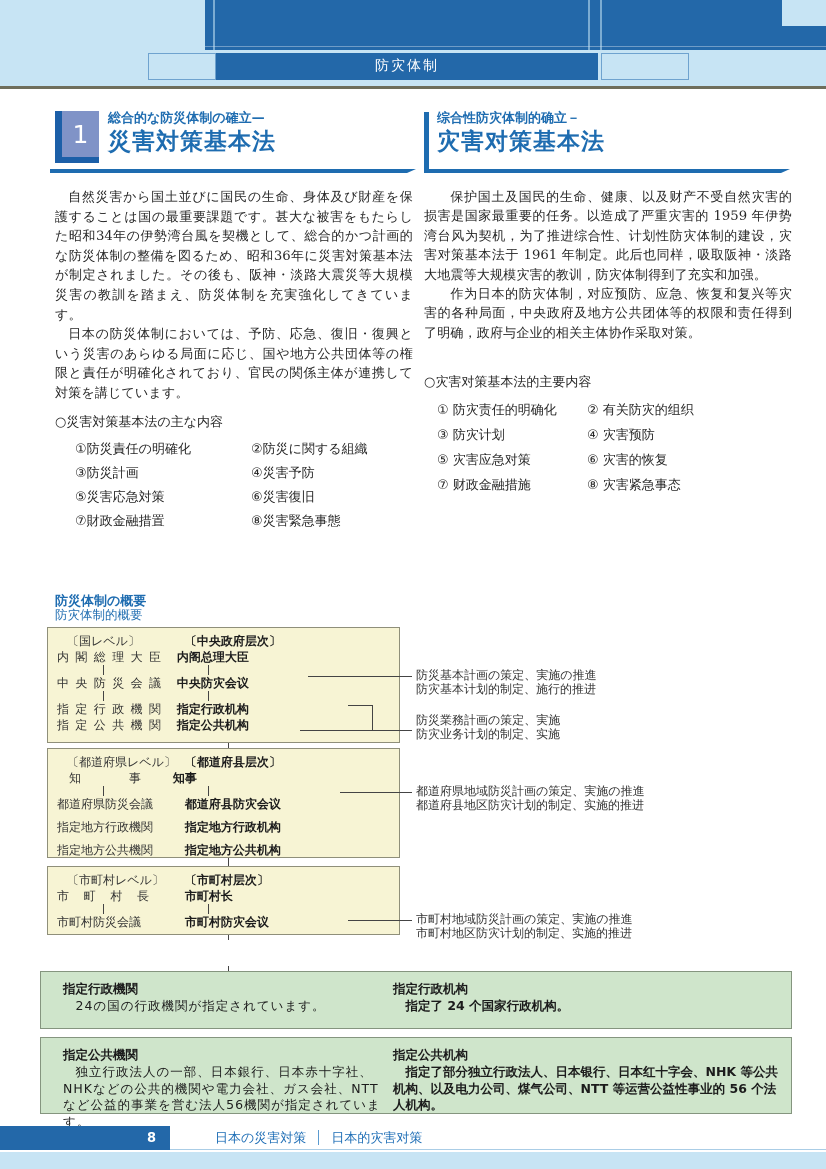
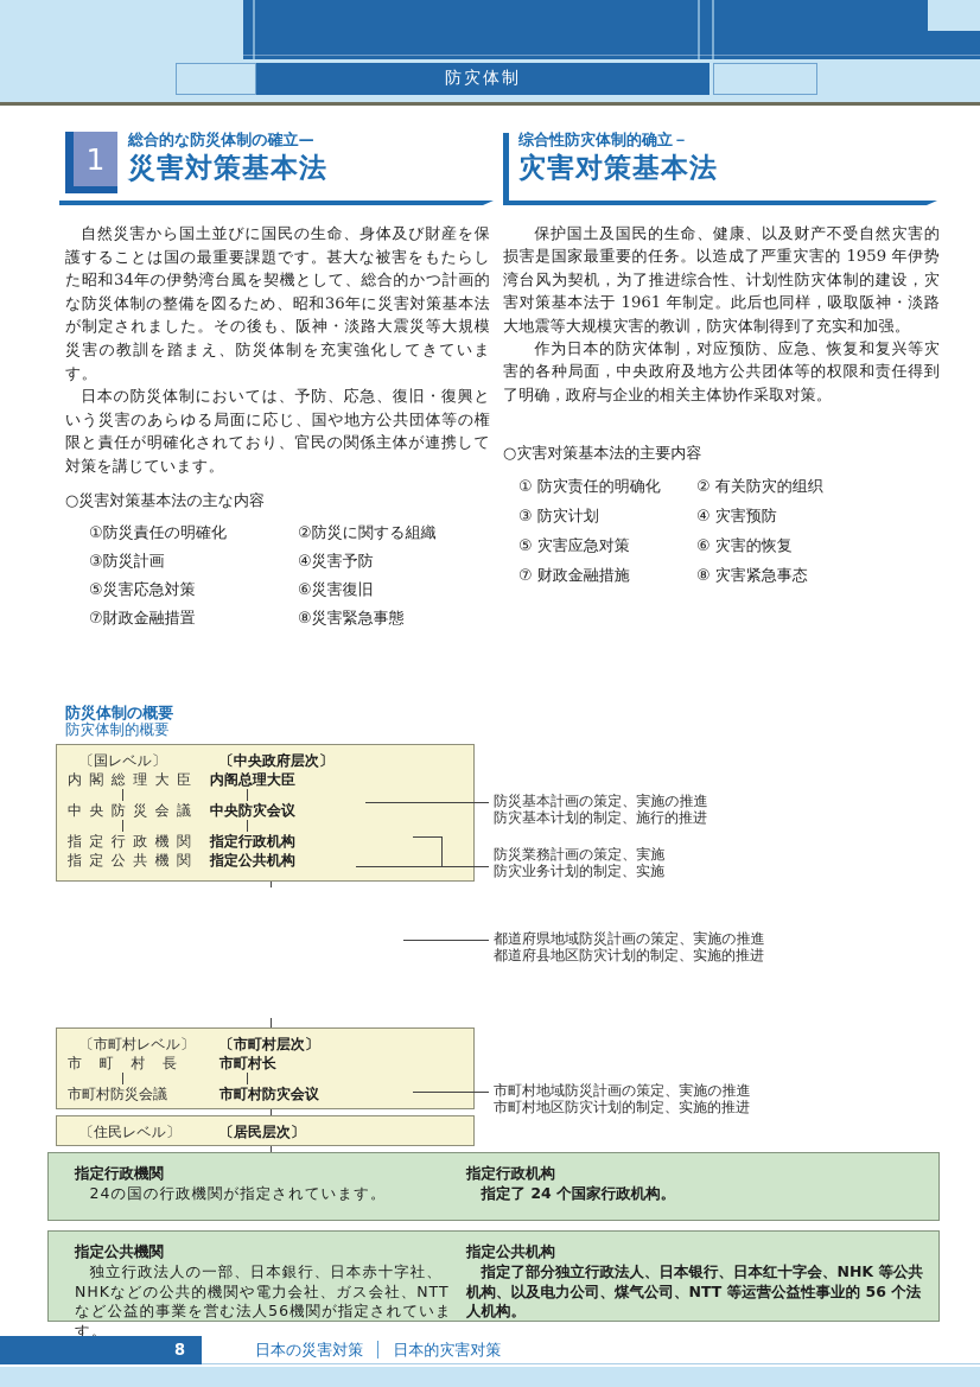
  防灾体制
  1
  総合的な防災体制の確立—
  災害対策基本法
  综合性防灾体制的确立－
  灾害对策基本法
  自然災害から国土並びに国民の生命、身体及び財産を保護することは国の最重要課題です。甚大な被害をもたらした昭和34年の伊勢湾台風を契機として、総合的かつ計画的な防災体制の整備を図るため、昭和36年に災害対策基本法が制定されました。その後も、阪神・淡路大震災等大規模災害の教訓を踏まえ、防災体制を充実強化してきています。
  日本の防災体制においては、予防、応急、復旧・復興という災害のあらゆる局面に応じ、国や地方公共団体等の権限と責任が明確化されており、官民の関係主体が連携して対策を講じています。
  ○災害対策基本法の主な内容
  ①防災責任の明確化
  ②防災に関する組織
  ③防災計画
  ④災害予防
  ⑤災害応急対策
  ⑥災害復旧
  ⑦財政金融措置
  ⑧災害緊急事態
  保护国土及国民的生命、健康、以及财产不受自然灾害的损害是国家最重要的任务。以造成了严重灾害的 1959 年伊势湾台风为契机，为了推进综合性、计划性防灾体制的建设，灾害对策基本法于 1961 年制定。此后也同样，吸取阪神・淡路大地震等大规模灾害的教训，防灾体制得到了充实和加强。
  作为日本的防灾体制，对应预防、应急、恢复和复兴等灾害的各种局面，中央政府及地方公共团体等的权限和责任得到了明确，政府与企业的相关主体协作采取对策。
  ○灾害对策基本法的主要内容
  ① 防灾责任的明确化
  ② 有关防灾的组织
  ③ 防灾计划
  ④ 灾害预防
  ⑤ 灾害应急对策
  ⑥ 灾害的恢复
  ⑦ 财政金融措施
  ⑧ 灾害紧急事态
  防災体制の概要
  防灾体制的概要
  〔国レベル〕 〔中央政府层次〕
  内閣総理大臣 内阁总理大臣
  中央防災会議 中央防灾会议
  指定行政機関 指定行政机构
  指定公共機関 指定公共机构
- 〔都道府県レベル〕 〔都道府县层次〕
- 知事 知事
- 都道府県防災会議 都道府县防灾会议
- 指定地方行政機関 指定地方行政机构
- 指定地方公共機関 指定地方公共机构
  〔市町村レベル〕 〔市町村层次〕
  市町村長 市町村长
  市町村防災会議 市町村防灾会议
+ 〔住民レベル〕 〔居民层次〕
  防災基本計画の策定、実施の推進
  防灾基本计划的制定、施行的推进
  防災業務計画の策定、実施
  防灾业务计划的制定、实施
  都道府県地域防災計画の策定、実施の推進
  都道府县地区防灾计划的制定、实施的推进
  市町村地域防災計画の策定、実施の推進
  市町村地区防灾计划的制定、实施的推进
  指定行政機関
  24の国の行政機関が指定されています。
  指定行政机构
  指定了 24 个国家行政机构。
  指定公共機関
  独立行政法人の一部、日本銀行、日本赤十字社、NHKなどの公共的機関や電力会社、ガス会社、NTTなど公益的事業を営む法人56機関が指定されています。
  指定公共机构
  指定了部分独立行政法人、日本银行、日本红十字会、NHK 等公共机构、以及电力公司、煤气公司、NTT 等运营公益性事业的 56 个法人机构。
  8
  日本の災害対策
  日本的灾害对策
